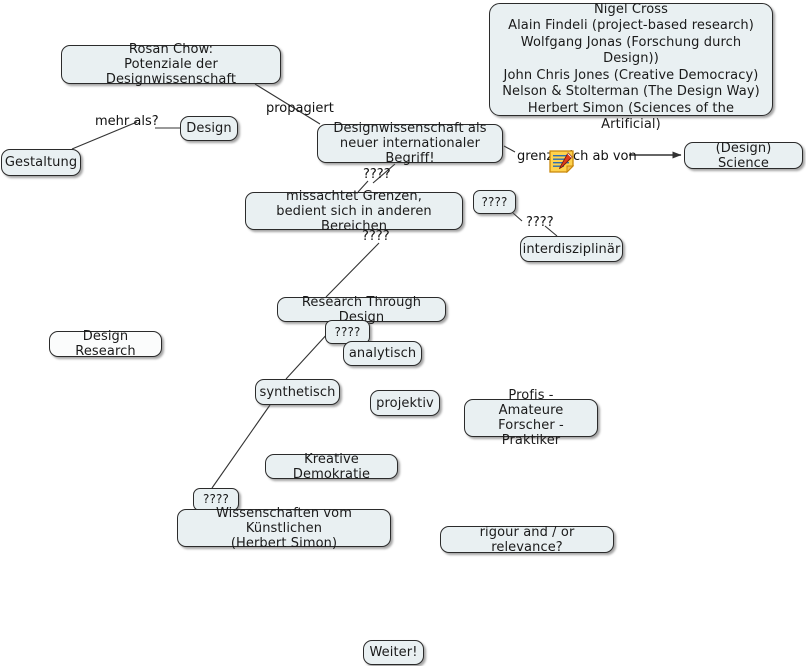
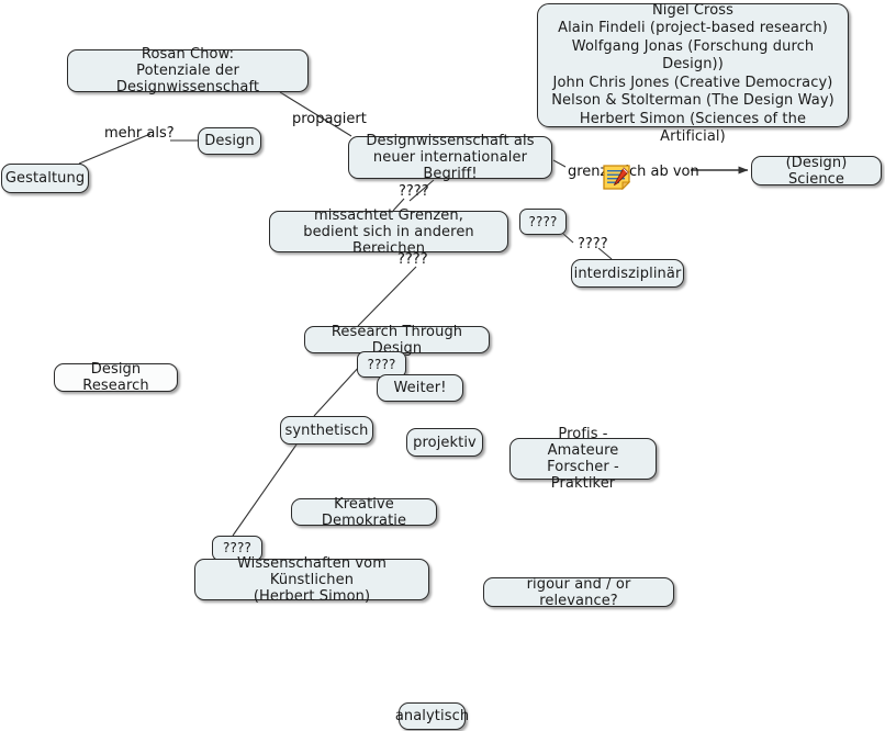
  Nigel Cross
  Alain Findeli (project-based research)
  Wolfgang Jonas (Forschung durch Design))
  John Chris Jones (Creative Democracy)
  Nelson & Stolterman (The Design Way)
  Herbert Simon (Sciences of the Artificial)
  Rosan Chow:
  Potenziale der Designwissenschaft
  Design
  Gestaltung
  Designwissenschaft als
  neuer internationaler Begriff!
  (Design) Science
  missachtet Grenzen,
  bedient sich in anderen Bereichen
  ????
  interdisziplinär
  Research Through Design
  ????
- analytisch
+ Weiter!
  Design Research
  synthetisch
  projektiv
  Profis - Amateure
  Forscher - Praktiker
  Kreative Demokratie
  ????
  Wissenschaften vom Künstlichen
  (Herbert Simon)
  rigour and / or relevance?
- Weiter!
+ analytisch
  propagiert
  mehr als?
  grench ab von
  ????
  ????
  ????
